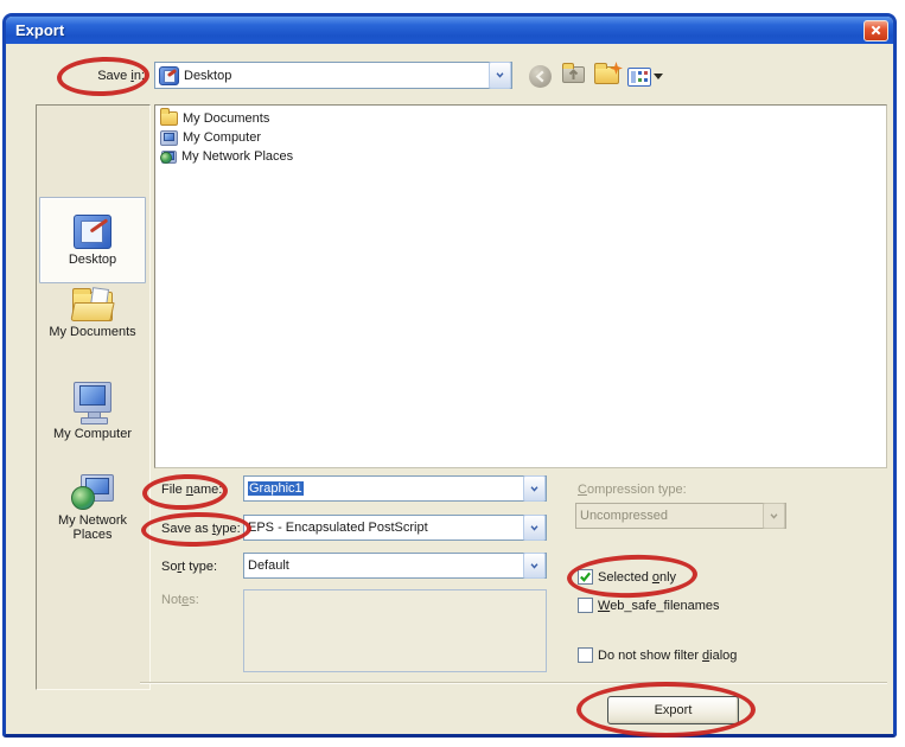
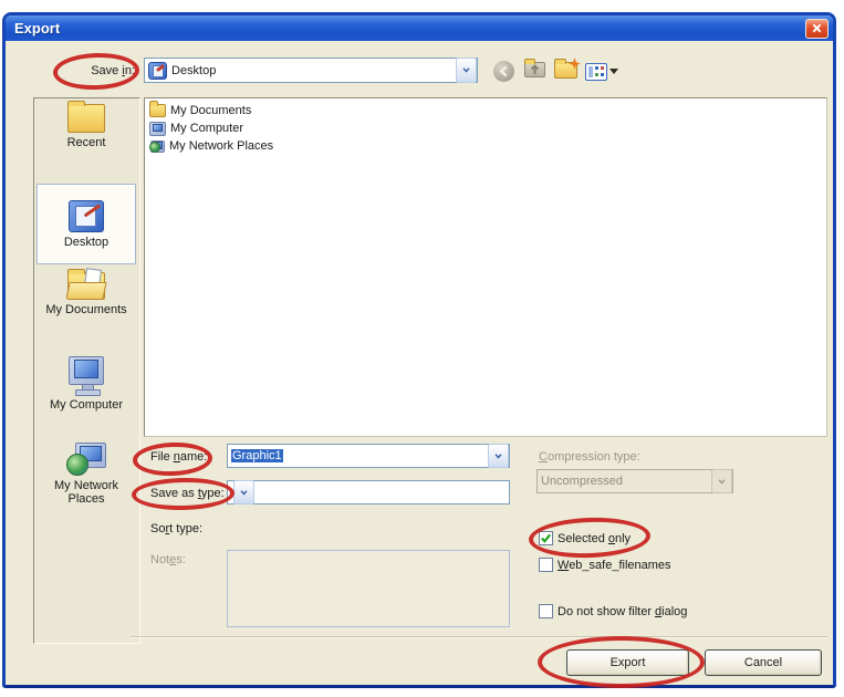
  Export
  Save in:
  Desktop
+ Recent
  Desktop
  My Documents
  My Computer
  My Network Places
  My Documents
  My Computer
  My Network Places
  File name:
  Graphic1
  Save as type:
- EPS - Encapsulated PostScript
  Sort type:
- Default
  Notes:
  Compression type:
  Uncompressed
  Selected only
  Web_safe_filenames
  Do not show filter dialog
  Export
+ Cancel
